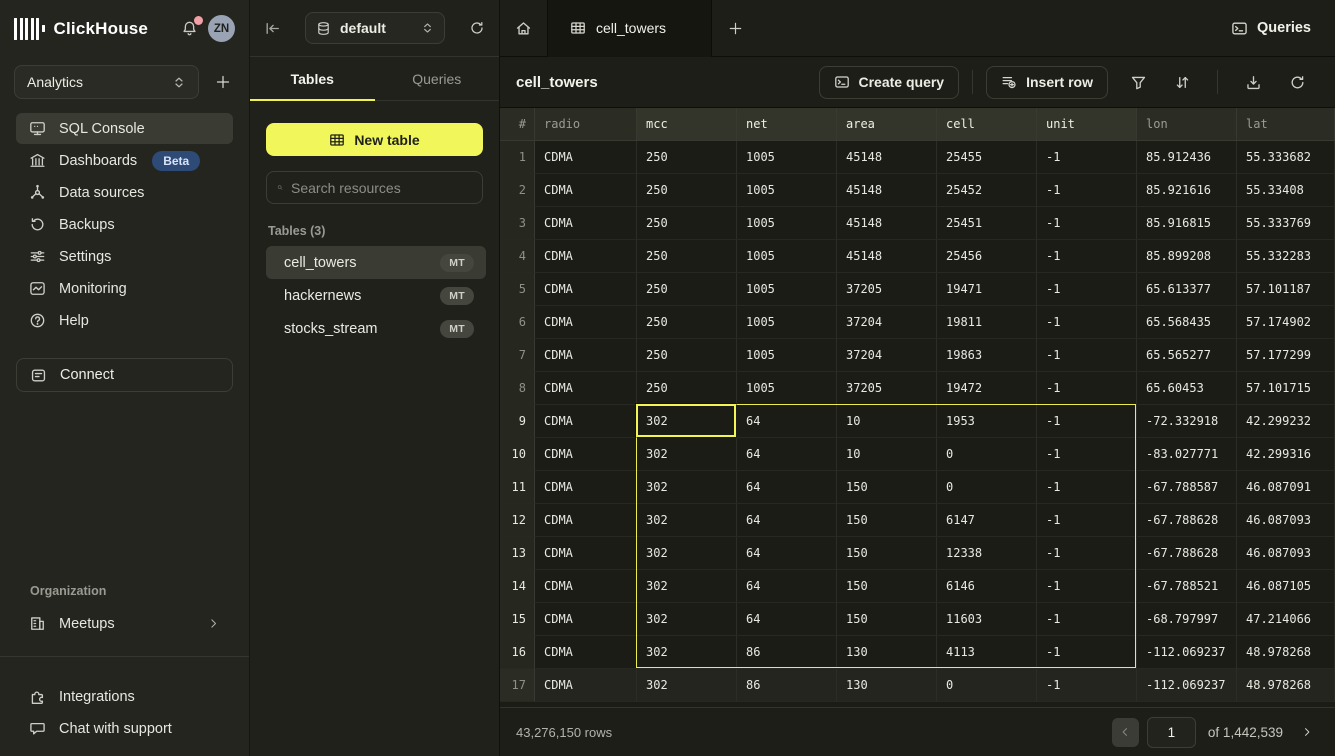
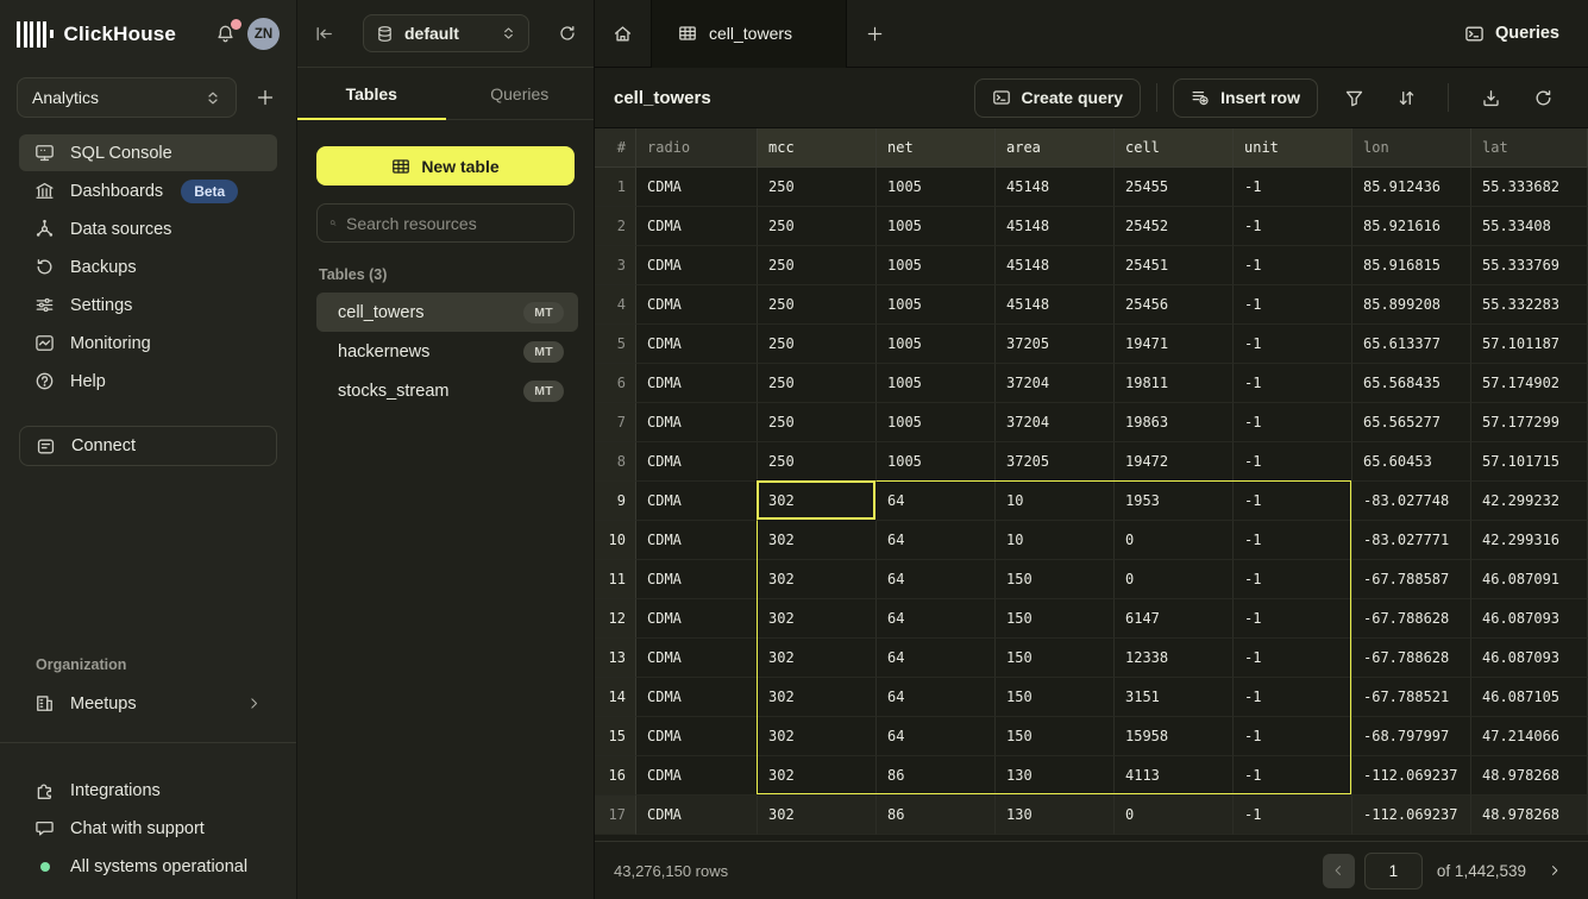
  ClickHouse
  ZN
  Analytics
  SQL Console
  Dashboards
  Beta
  Data sources
  Backups
  Settings
  Monitoring
  Help
  Connect
  Organization
  Meetups
  Integrations
  Chat with support
+ All systems operational
  default
  Tables
  Queries
  New table
  Search resources
  Tables (3)
  cell_towers
  MT
  hackernews
  MT
  stocks_stream
  MT
  cell_towers
  Queries
  cell_towers
  Create query
  Insert row
  #
  radio
  mcc
  net
  area
  cell
  unit
  lon
  lat
  1
  CDMA
  250
  1005
  45148
  25455
  -1
  85.912436
  55.333682
  2
  CDMA
  250
  1005
  45148
  25452
  -1
  85.921616
  55.33408
  3
  CDMA
  250
  1005
  45148
  25451
  -1
  85.916815
  55.333769
  4
  CDMA
  250
  1005
  45148
  25456
  -1
  85.899208
  55.332283
  5
  CDMA
  250
  1005
  37205
  19471
  -1
  65.613377
  57.101187
  6
  CDMA
  250
  1005
  37204
  19811
  -1
  65.568435
  57.174902
  7
  CDMA
  250
  1005
  37204
  19863
  -1
  65.565277
  57.177299
  8
  CDMA
  250
  1005
  37205
  19472
  -1
  65.60453
  57.101715
  9
  CDMA
  302
  64
  10
  1953
  -1
- -72.332918
+ -83.027748
  42.299232
  10
  CDMA
  302
  64
  10
  0
  -1
  -83.027771
  42.299316
  11
  CDMA
  302
  64
  150
  0
  -1
  -67.788587
  46.087091
  12
  CDMA
  302
  64
  150
  6147
  -1
  -67.788628
  46.087093
  13
  CDMA
  302
  64
  150
  12338
  -1
  -67.788628
  46.087093
  14
  CDMA
  302
  64
  150
- 6146
+ 3151
  -1
  -67.788521
  46.087105
  15
  CDMA
  302
  64
  150
- 11603
+ 15958
  -1
  -68.797997
  47.214066
  16
  CDMA
  302
  86
  130
  4113
  -1
  -112.069237
  48.978268
  17
  CDMA
  302
  86
  130
  0
  -1
  -112.069237
  48.978268
  43,276,150 rows
  1
  of 1,442,539
